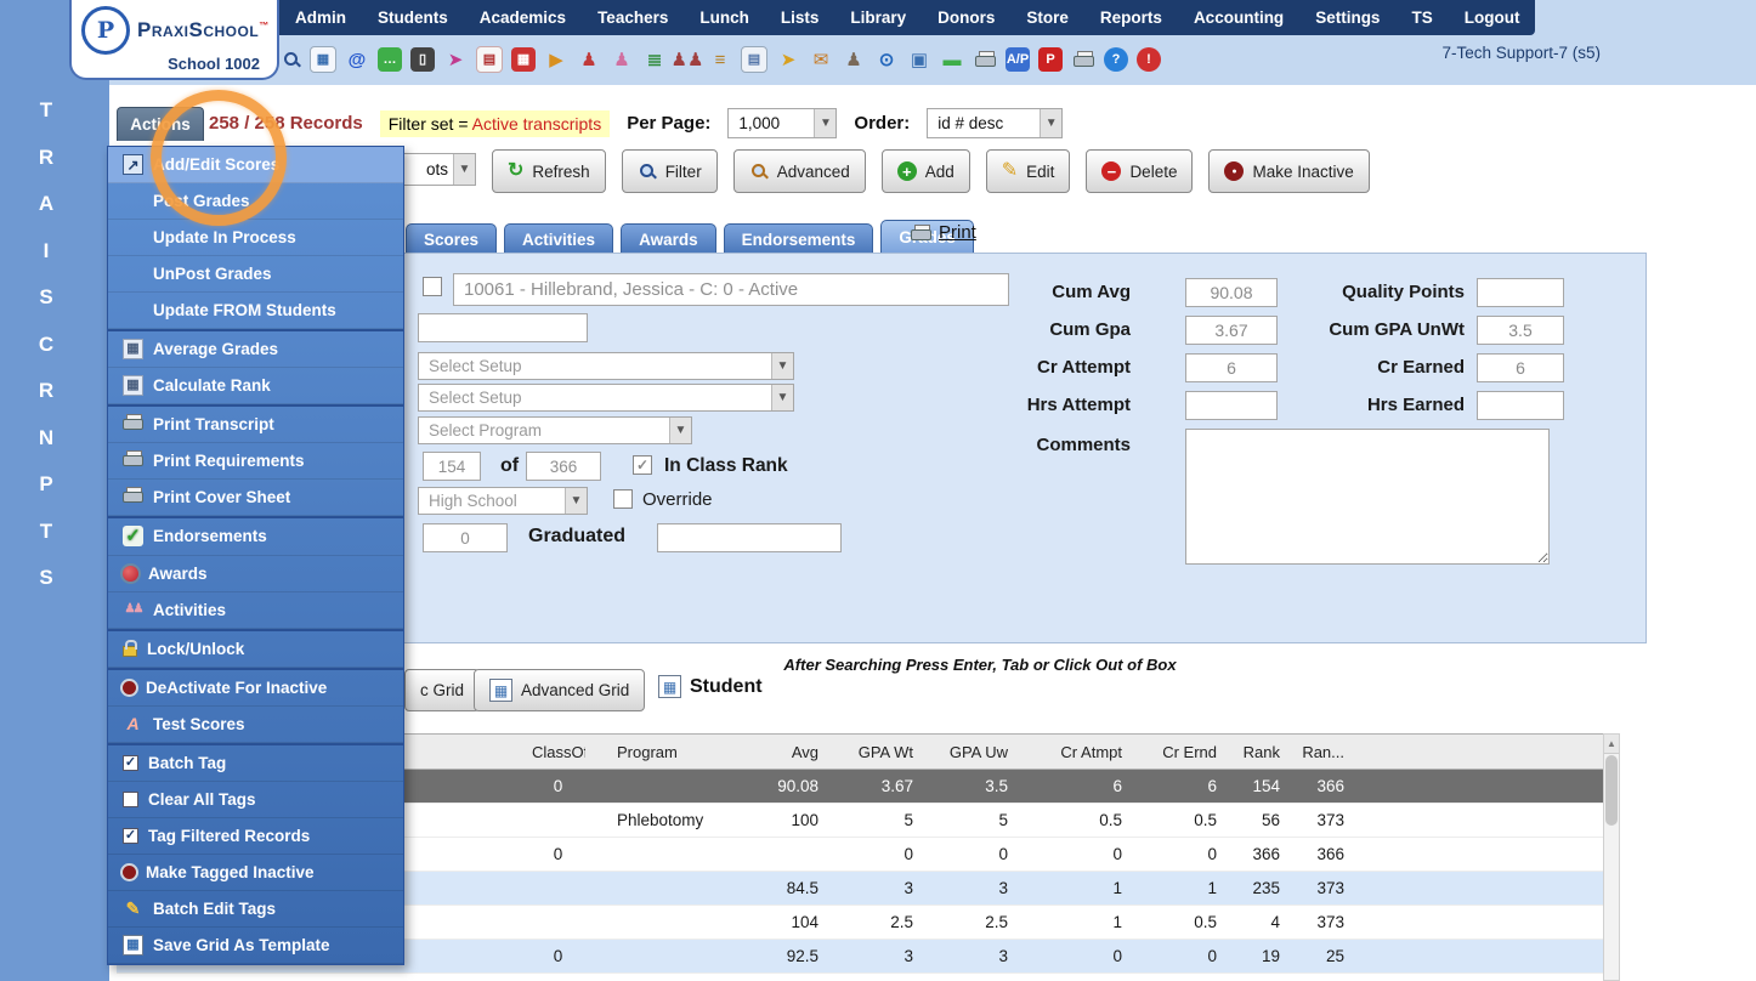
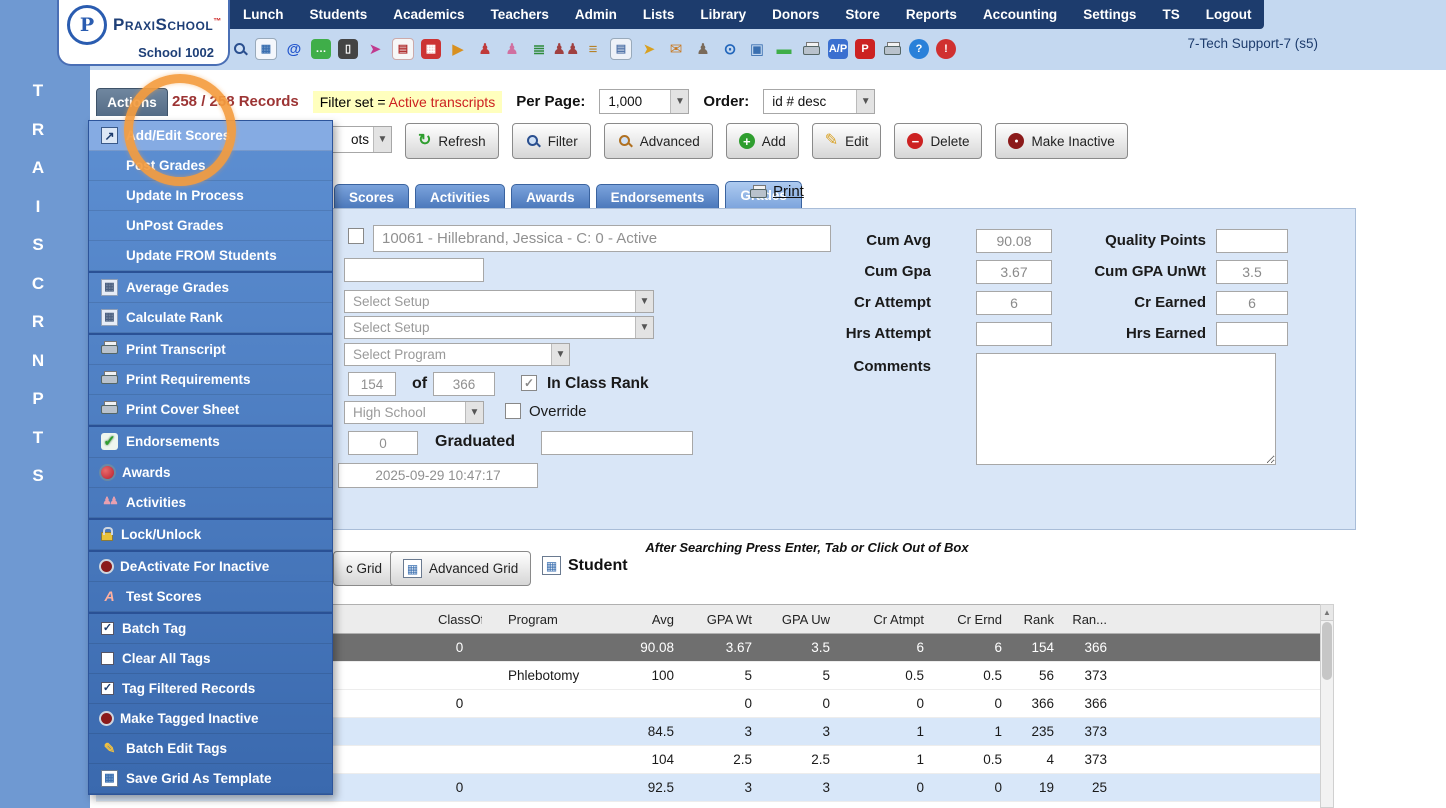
  T
  R
  A
  I
  S
  C
  R
  N
  P
  T
  S
- Admin
+ Lunch
  Students
  Academics
  Teachers
- Lunch
+ Admin
  Lists
  Library
  Donors
  Store
  Reports
  Accounting
  Settings
  TS
  Logout
  ▦
  @
  …
  ▯
  ➤
  ▤
  ▦
  ▶
  ♟
  ♟
  ≣
  ♟♟
  ≡
  ▤
  ➤
  ✉
  ♟
  ⊙
  ▣
  ▬
  A/P
  P
  ?
  !
  7-Tech Support-7 (s5)
  P
  PraxiSchool™
  School 1002
  Actions
  258 / 258 Records
  Filter set = Active transcripts
  Per Page:
  1,000
  ▼
  Order:
  id # desc
  ▼
  ots
  ▼
  ↻
  Refresh
  Filter
  Advanced
  +
  Add
  ✎
  Edit
  −
  Delete
  Make Inactive
  Scores
  Activities
  Awards
  Endorsements
  Print
  10061 - Hillebrand, Jessica - C: 0 - Active
  Select Setup
  ▼
  Select Setup
  ▼
  Select Program
  ▼
  154
  of
  366
  In Class Rank
  High School
  ▼
  Override
  0
  Graduated
+ 2025-09-29 10:47:17
  Cum Avg
  90.08
  Quality Points
  Cum Gpa
  3.67
  Cum GPA UnWt
  3.5
  Cr Attempt
  6
  Cr Earned
  6
  Hrs Attempt
  Hrs Earned
  Comments
  After Searching Press Enter, Tab or Click Out of Box
  c Grid
  ▦
  Advanced Grid
  ▦
  Student
  				ClassO	Program	Avg	GPA Wt	GPA Uw	Cr Atmpt	Cr Ernd	Rank	Ran...
  				0		90.08	3.67	3.5	6	6	154	366
  					Phlebotomy	100	5	5	0.5	0.5	56	373
  				0			0	0	0	0	366	366
  						84.5	3	3	1	1	235	373
  						104	2.5	2.5	1	0.5	4	373
  ▲
  ↗
  Add/Edit Scores
  Post Grades
  Update In Process
  UnPost Grades
  Update FROM Students
  ▦
  Average Grades
  ▦
  Calculate Rank
  Print Transcript
  Print Requirements
  Print Cover Sheet
  ✓
  Endorsements
  Awards
  ♟♟
  Activities
  Lock/Unlock
  DeActivate For Inactive
  A
  Test Scores
  Batch Tag
  Clear All Tags
  Tag Filtered Records
  Make Tagged Inactive
  ✎
  Batch Edit Tags
  ▦
  Save Grid As Template
